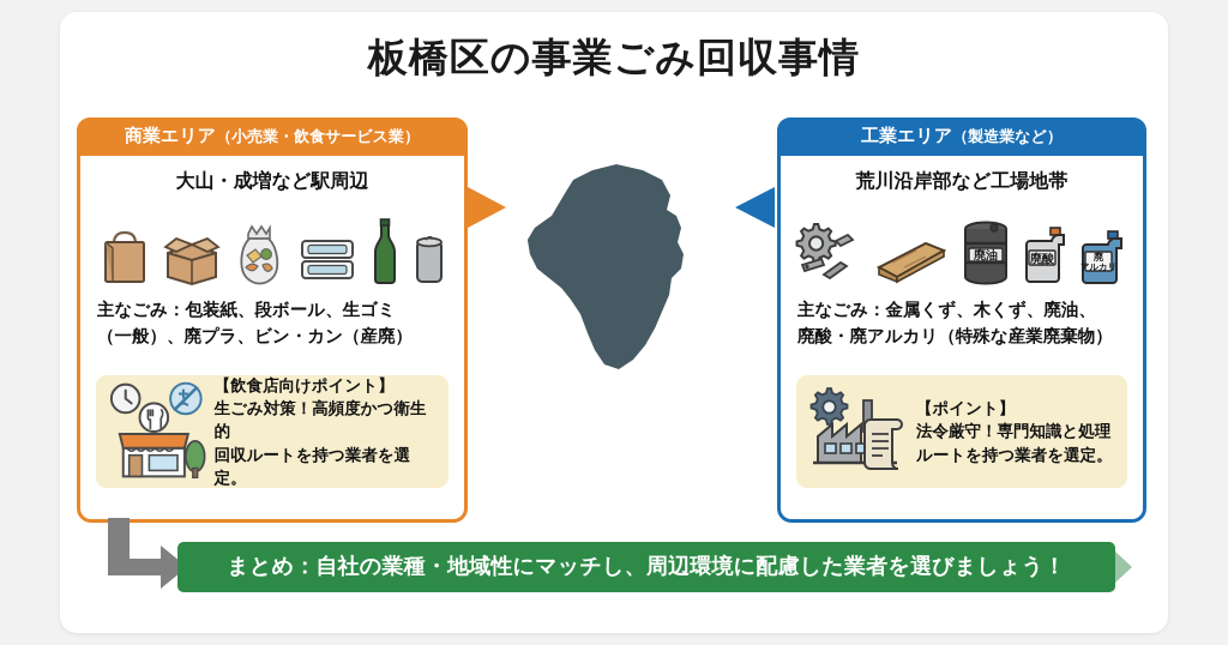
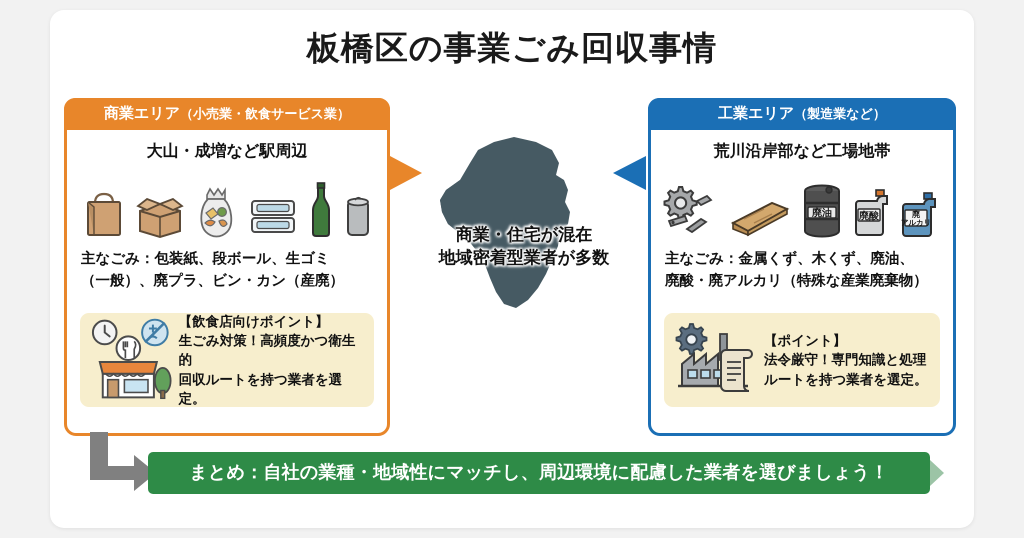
  板橋区の事業ごみ回収事情
  商業エリア（小売業・飲食サービス業）
  大山・成増など駅周辺
  主なごみ：包装紙、段ボール、生ゴミ
  （一般）、廃プラ、ビン・カン（産廃）
  【飲食店向けポイント】
  生ごみ対策！高頻度かつ衛生的
  回収ルートを持つ業者を選定。
  工業エリア（製造業など）
  荒川沿岸部など工場地帯
  廃油
  廃酸
  廃
  アルカリ
  主なごみ：金属くず、木くず、廃油、
  廃酸・廃アルカリ（特殊な産業廃棄物）
  【ポイント】
  法令厳守！専門知識と処理
  ルートを持つ業者を選定。
+ 商業・住宅が混在
+ 地域密着型業者が多数
  まとめ：自社の業種・地域性にマッチし、周辺環境に配慮した業者を選びましょう！
